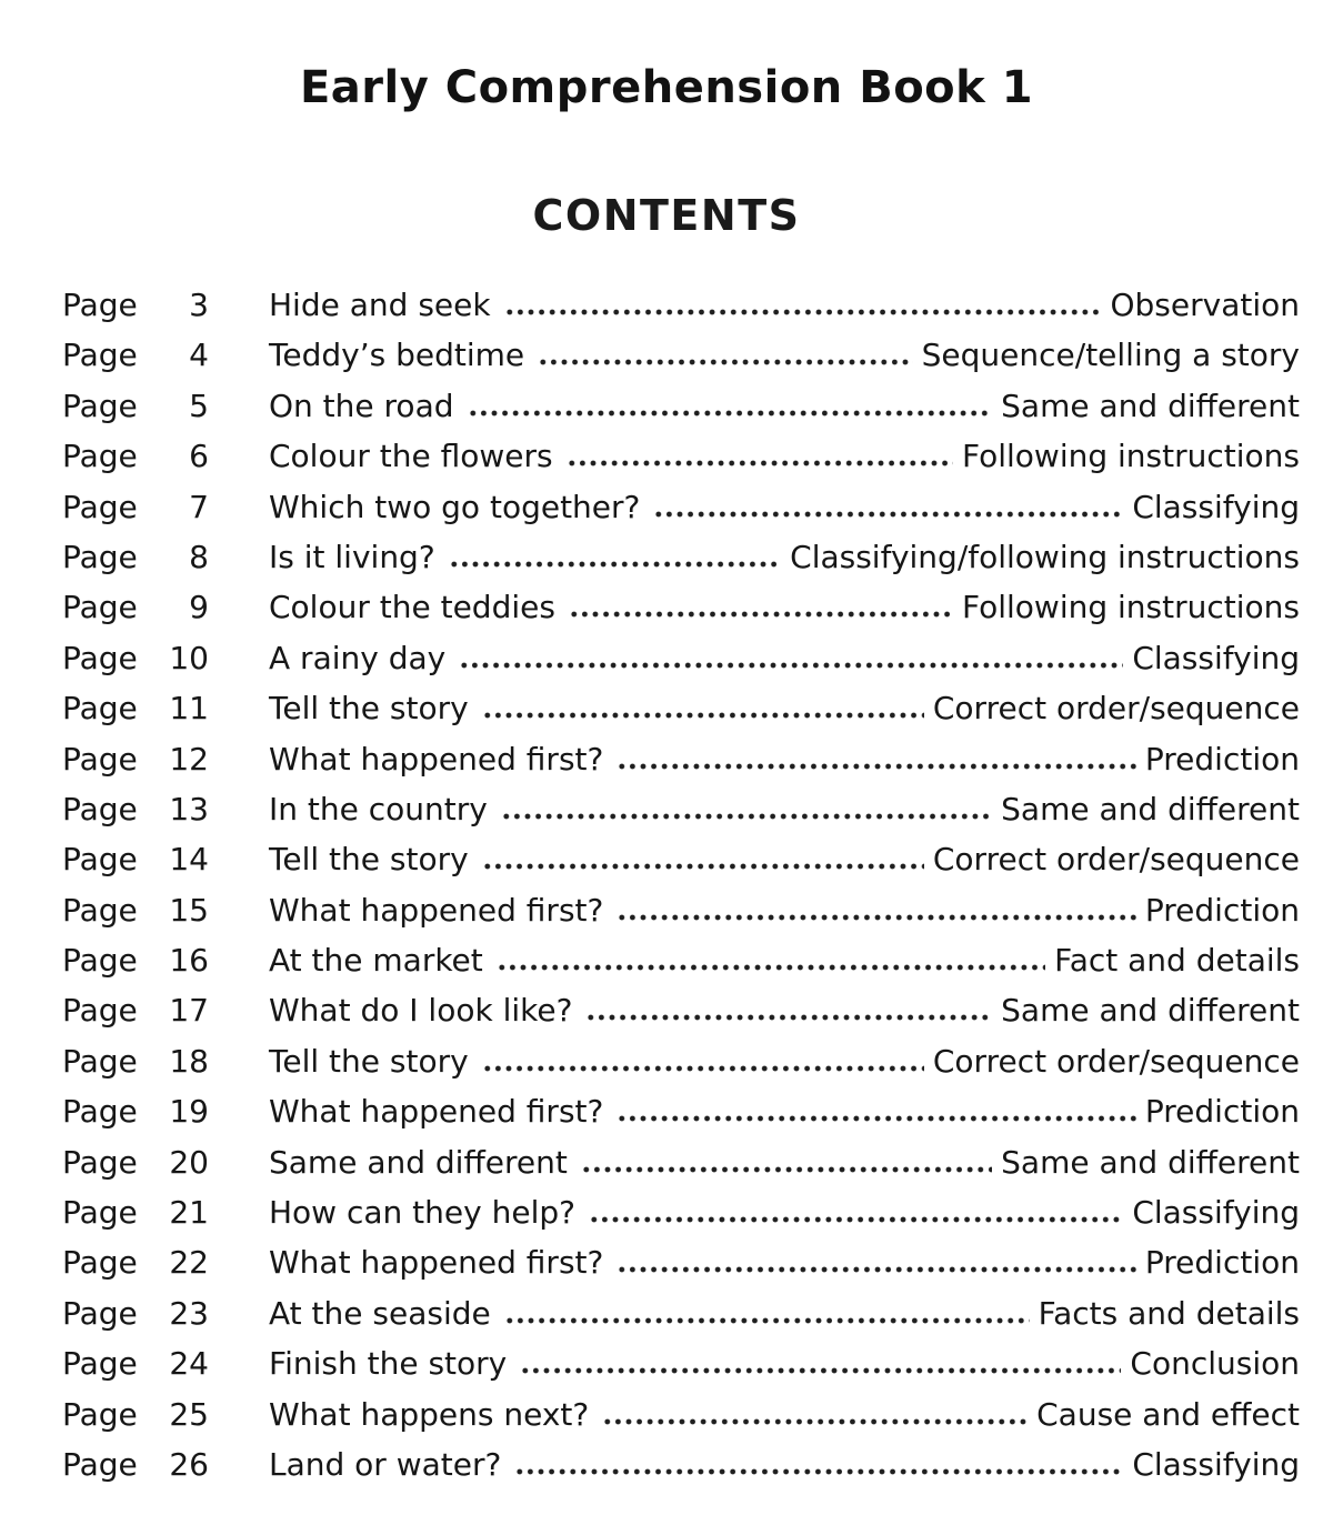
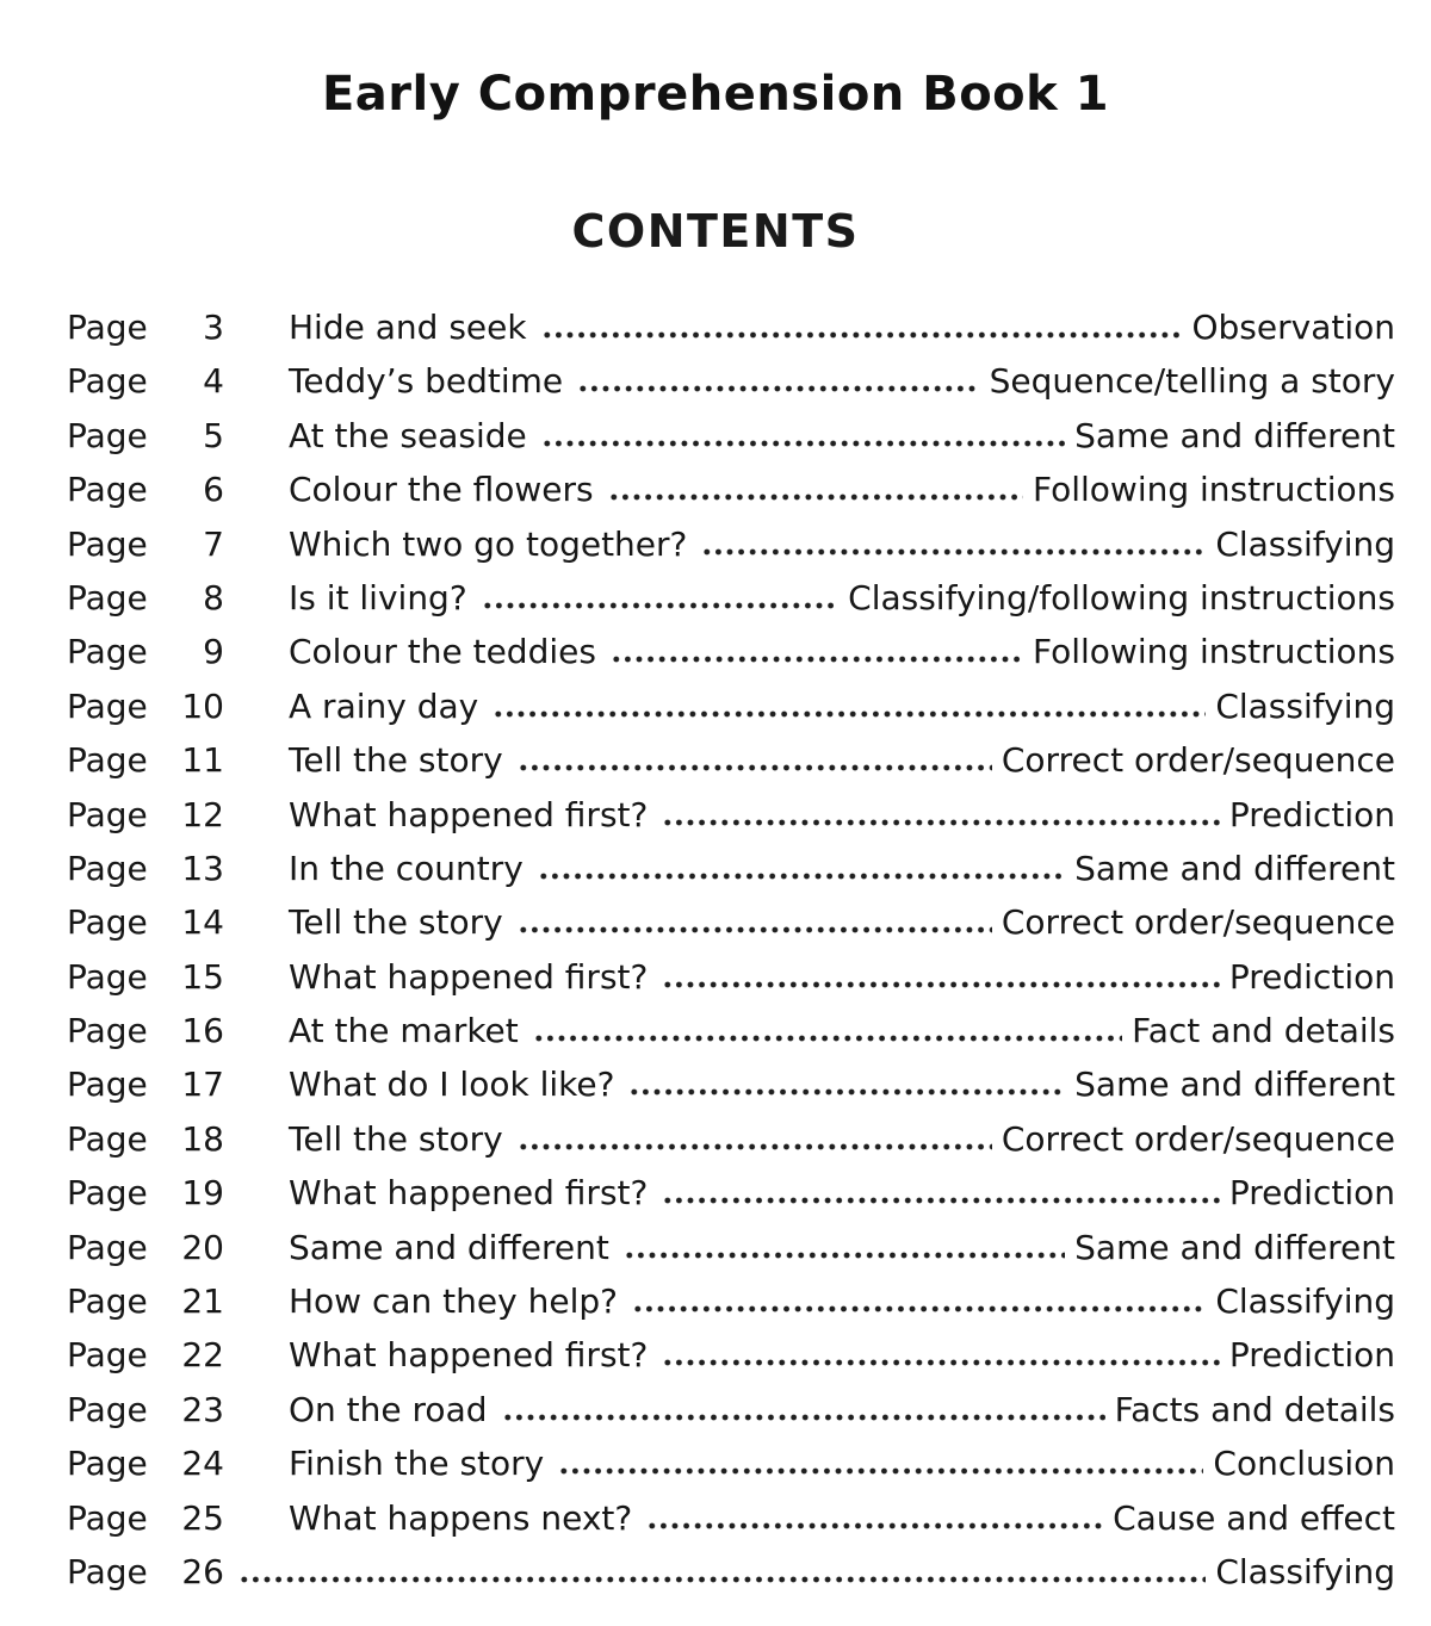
  Early Comprehension Book 1
  CONTENTS
  Page
  3
  Hide and seek
  Observation
  Page
  4
  Teddy’s bedtime
  Sequence/telling a story
  Page
  5
- On the road
+ At the seaside
  Same and different
  Page
  6
  Colour the flowers
  Following instructions
  Page
  7
  Which two go together?
  Classifying
  Page
  8
  Is it living?
  Classifying/following instructions
  Page
  9
  Colour the teddies
  Following instructions
  Page
  10
  A rainy day
  Classifying
  Page
  11
  Tell the story
  Correct order/sequence
  Page
  12
  What happened first?
  Prediction
  Page
  13
  In the country
  Same and different
  Page
  14
  Tell the story
  Correct order/sequence
  Page
  15
  What happened first?
  Prediction
  Page
  16
  At the market
  Fact and details
  Page
  17
  What do I look like?
  Same and different
  Page
  18
  Tell the story
  Correct order/sequence
  Page
  19
  What happened first?
  Prediction
  Page
  20
  Same and different
  Same and different
  Page
  21
  How can they help?
  Classifying
  Page
  22
  What happened first?
  Prediction
  Page
  23
- At the seaside
+ On the road
  Facts and details
  Page
  24
  Finish the story
  Conclusion
  Page
  25
  What happens next?
  Cause and effect
  Page
  26
- Land or water?
  Classifying
